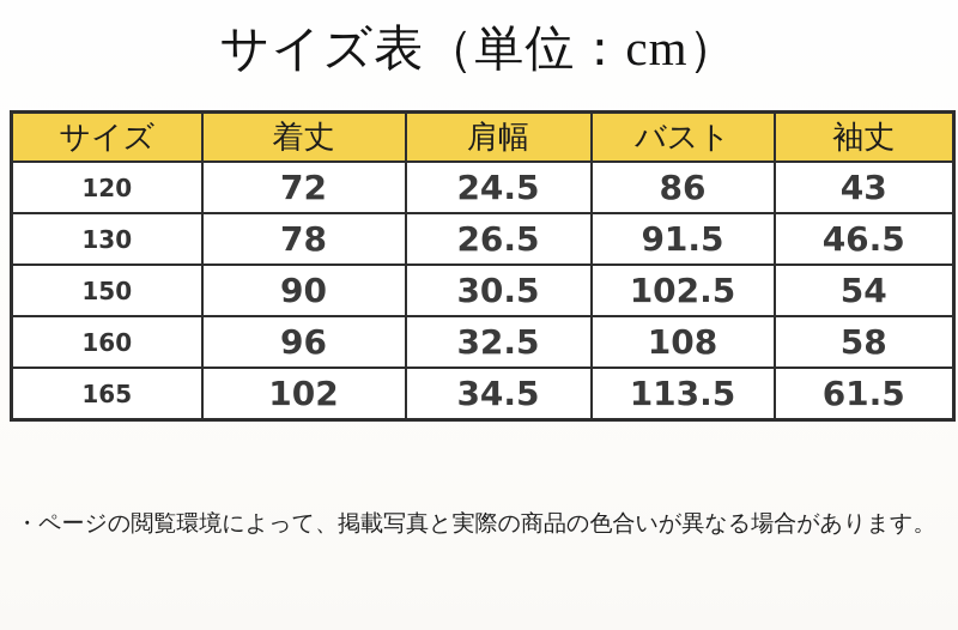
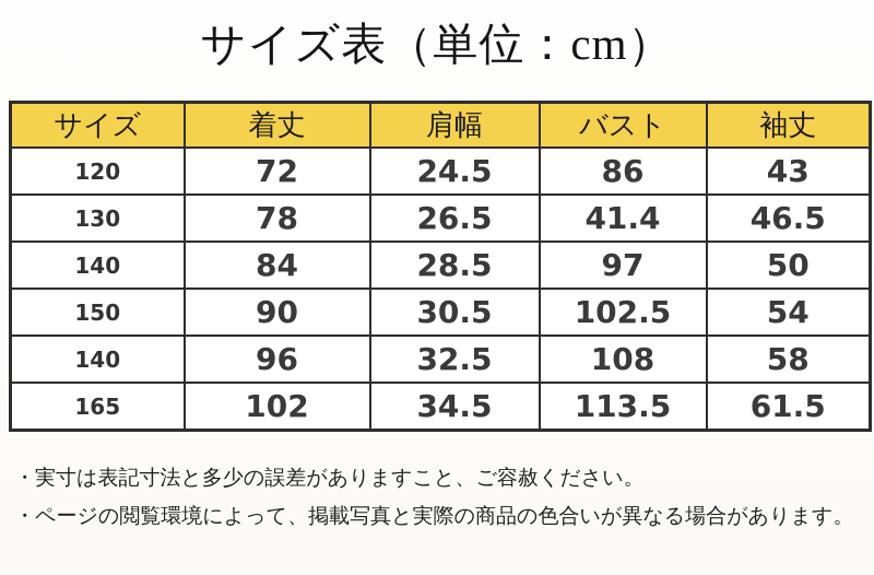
  サイズ表（単位：cm）
  サイズ	着丈	肩幅	バスト	袖丈
  120	72	24.5	86	43
- 130	78	26.5	91.5	46.5
+ 130	78	26.5	41.4	46.5
+ 140	84	28.5	97	50
  150	90	30.5	102.5	54
- 160	96	32.5	108	58
+ 140	96	32.5	108	58
  165	102	34.5	113.5	61.5
+ ・実寸は表記寸法と多少の誤差がありますこと、ご容赦ください。
  ・ページの閲覧環境によって、掲載写真と実際の商品の色合いが異なる場合があります。
